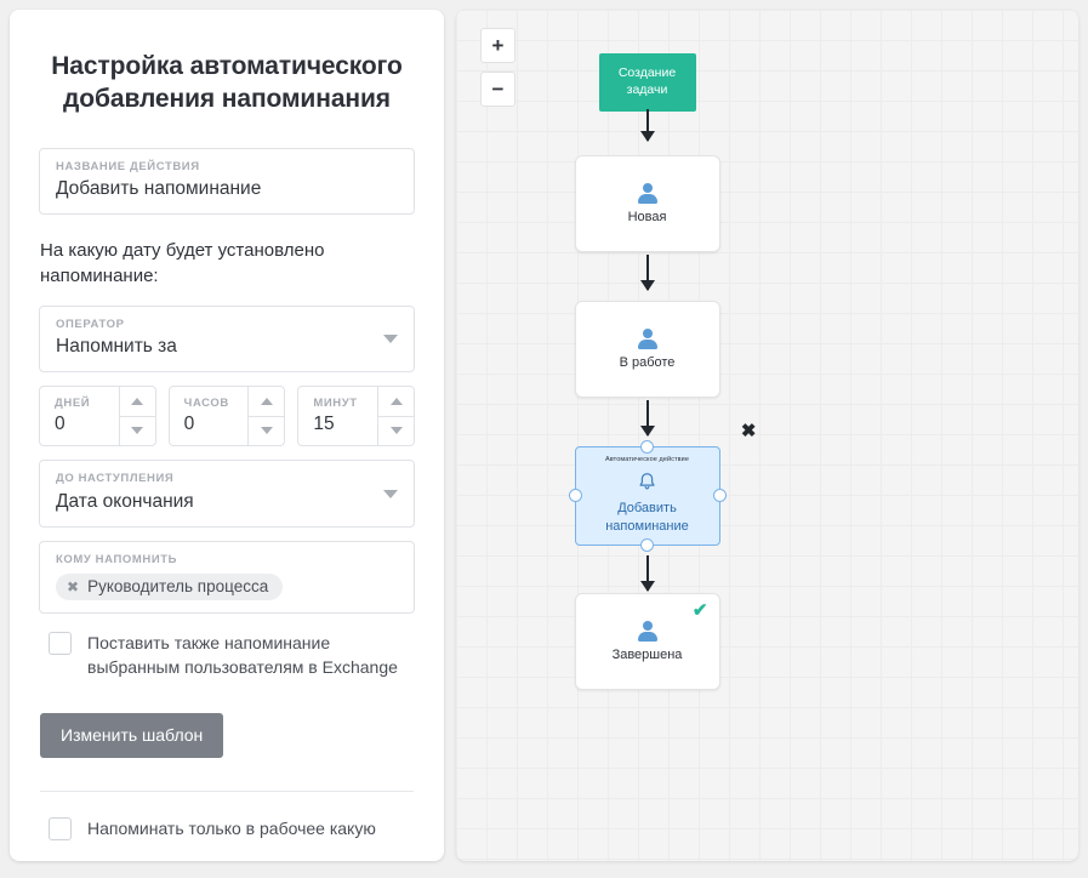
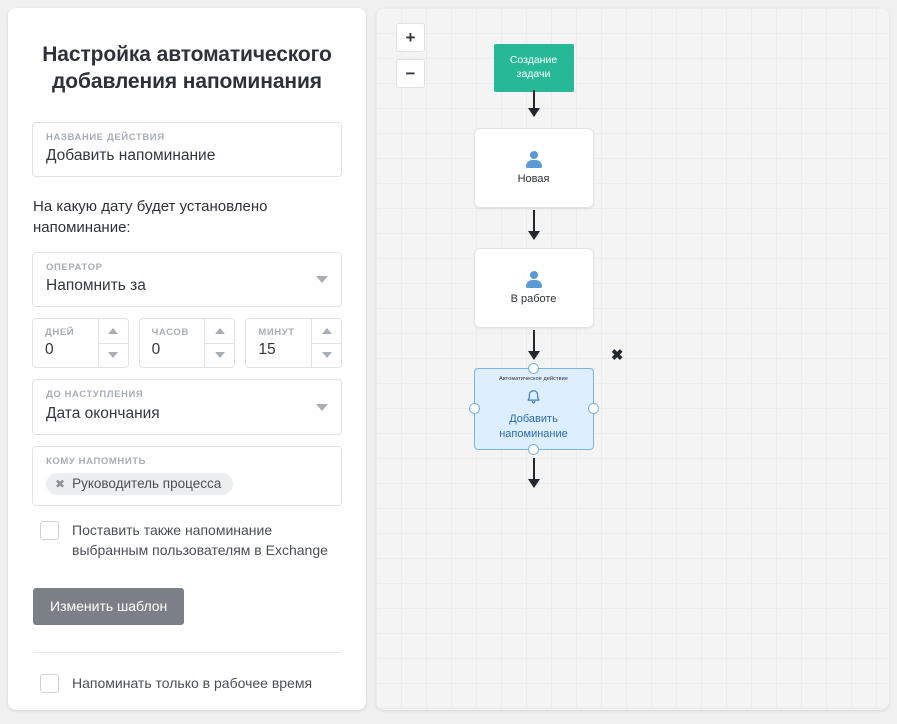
  Настройка автоматического добавления напоминания
  НАЗВАНИЕ ДЕЙСТВИЯ
  Добавить напоминание
  На какую дату будет установлено напоминание:
  ОПЕРАТОР
  Напомнить за
  ДНЕЙ
  0
  ЧАСОВ
  0
  МИНУТ
  15
  ДО НАСТУПЛЕНИЯ
  Дата окончания
  КОМУ НАПОМНИТЬ
  ✖
  Руководитель процесса
  Поставить также напоминание выбранным пользователям в Exchange
  Изменить шаблон
- Напоминать только в рабочее какую
+ Напоминать только в рабочее время
  +
  −
  Создание задачи
  Новая
  В работе
  Добавить напоминание
  ✖
- Завершена
- ✔
